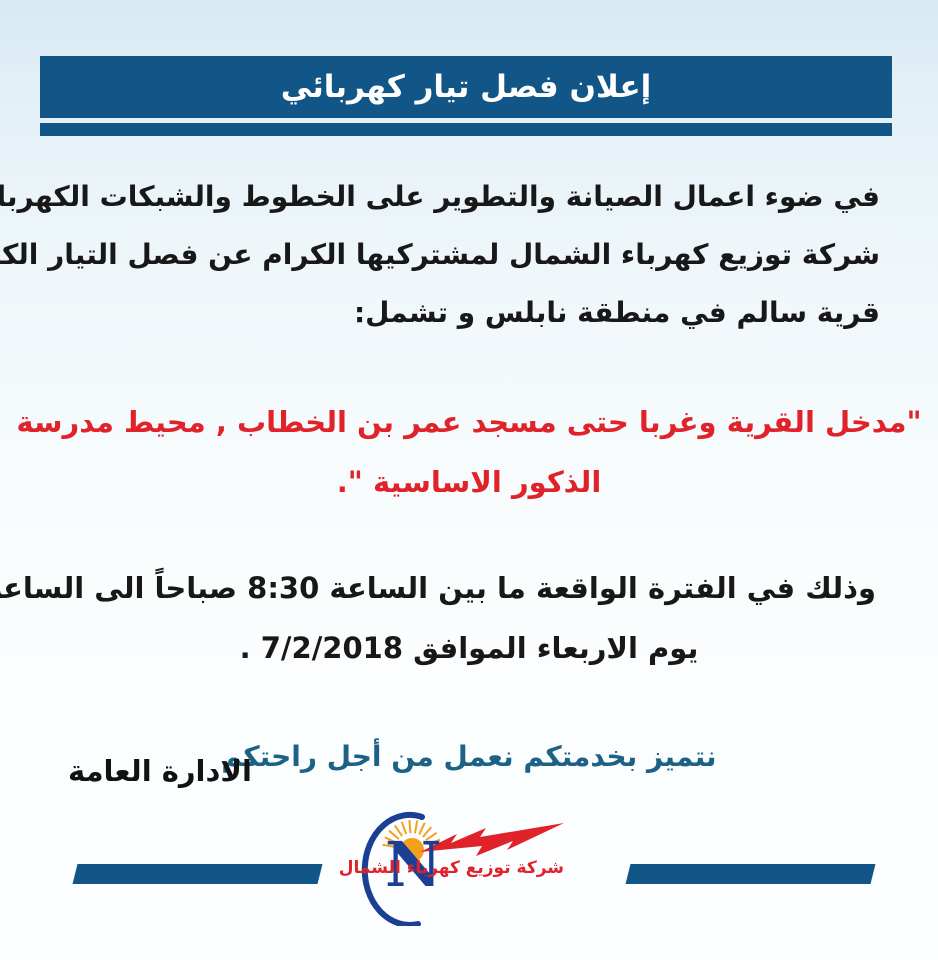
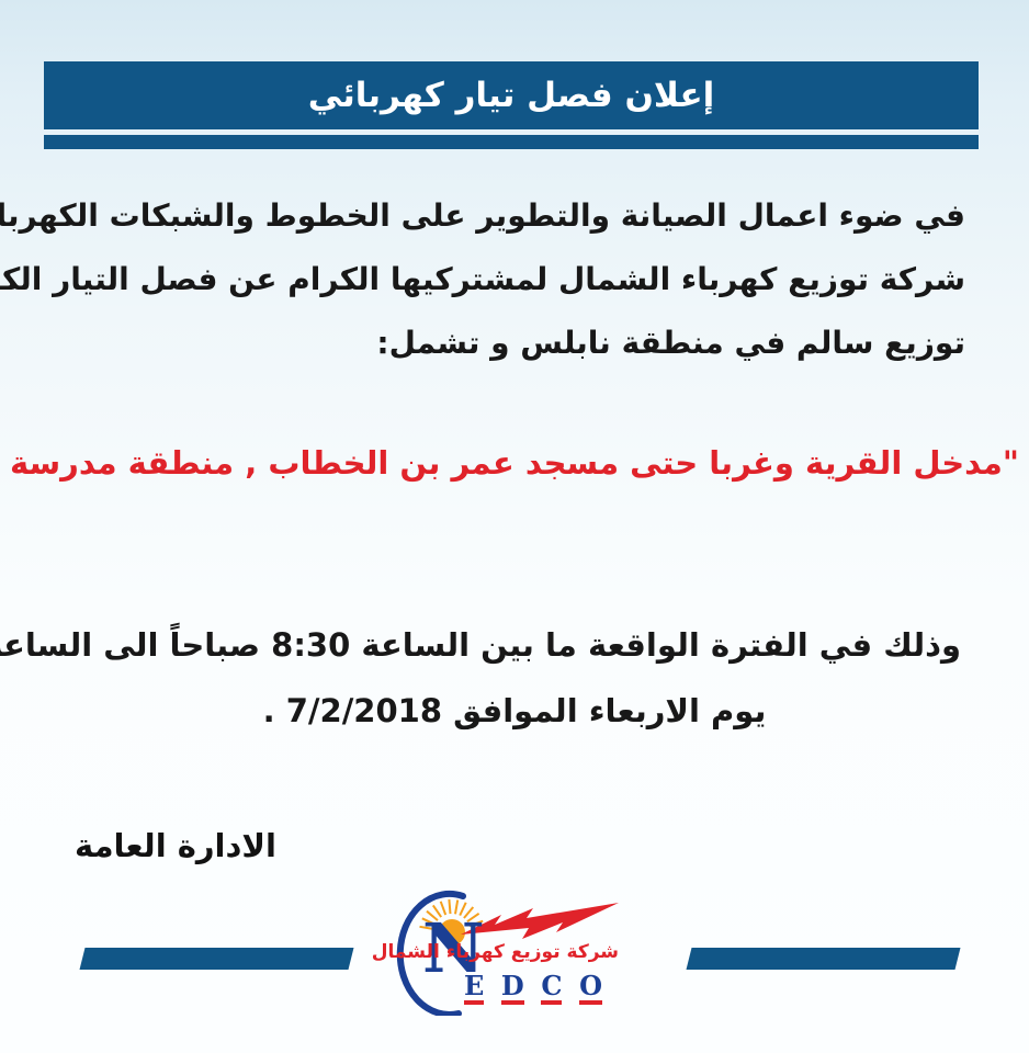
  إعلان فصل تيار كهربائي
  في ضوء اعمال الصيانة والتطوير على الخطوط والشبكات الكهربا
  شركة توزيع كهرباء الشمال لمشتركيها الكرام عن فصل التيار الك
- قرية سالم في منطقة نابلس و تشمل:
+ توزيع سالم في منطقة نابلس و تشمل:
- "مدخل القرية وغربا حتى مسجد عمر بن الخطاب , محيط مدرسة
+ "مدخل القرية وغربا حتى مسجد عمر بن الخطاب , منطقة مدرسة
- الذكور الاساسية ".
  وذلك في الفترة الواقعة ما بين الساعة 8:30 صباحاً الى الساع
  يوم الاربعاء الموافق 7/2/2018 .
- نتميز بخدمتكم نعمل من أجل راحتكم
  الادارة العامة
  N
  شركة توزيع كهرباء الشمال
+ E
+ D
+ C
+ O
